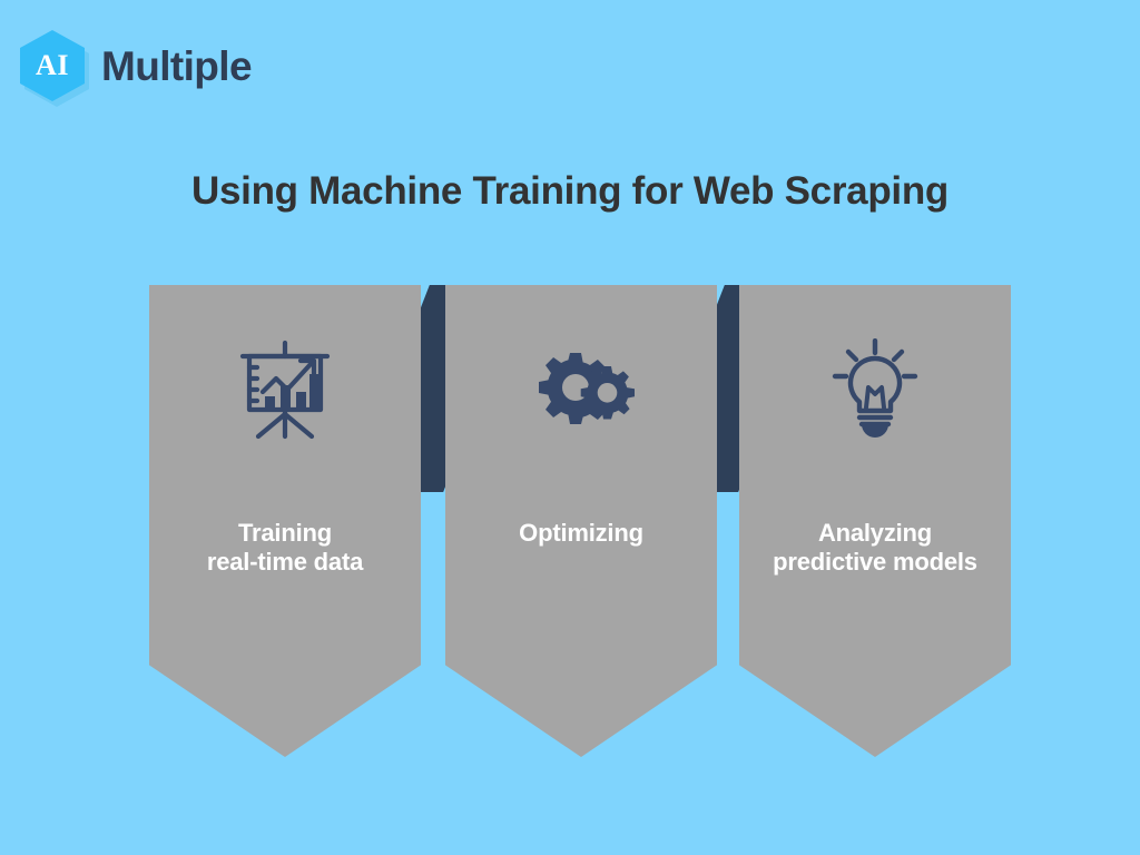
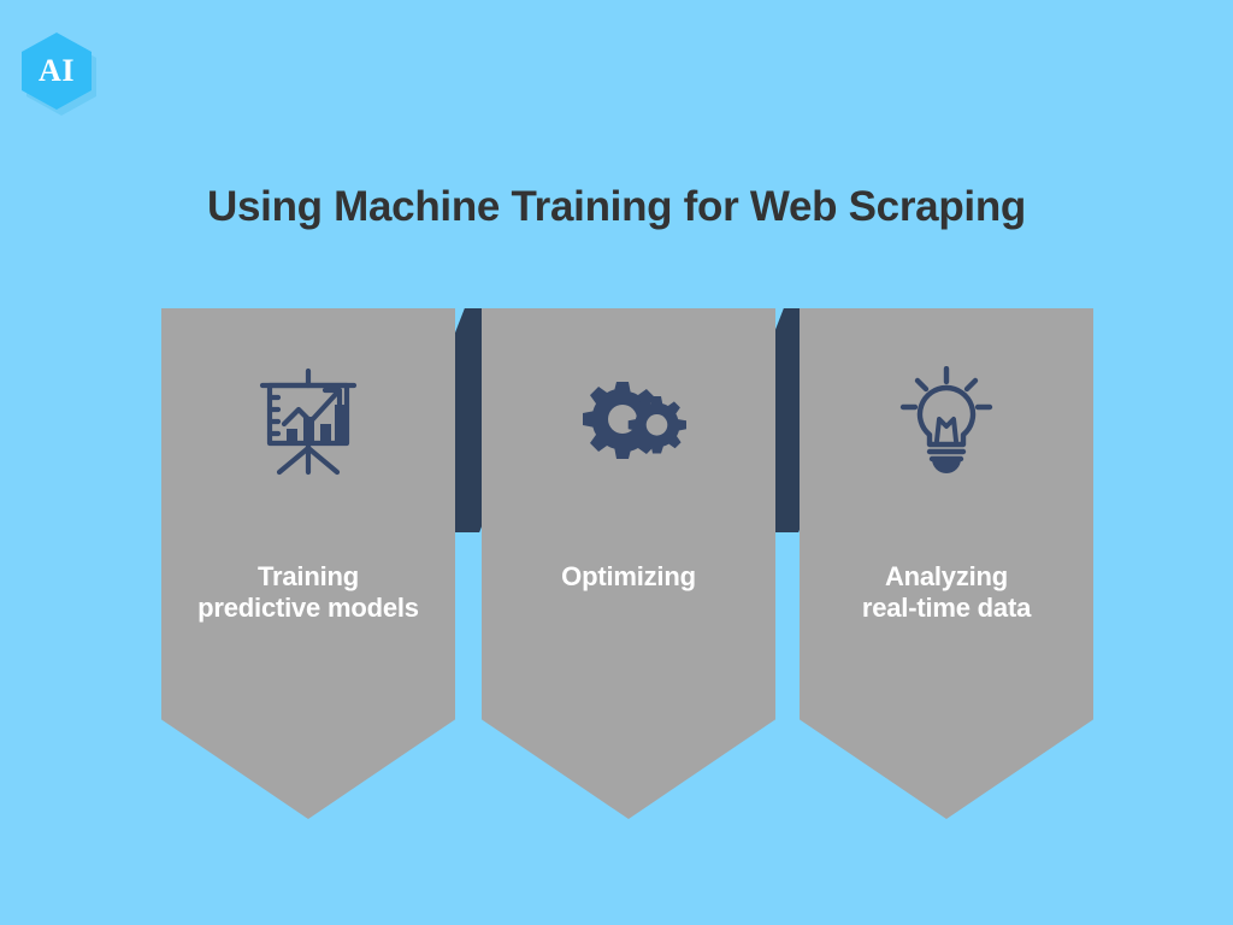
  AI
- Multiple
  Using Machine Training for Web Scraping
  Training
- real-time data
+ predictive models
  Optimizing
  Analyzing
- predictive models
+ real-time data
